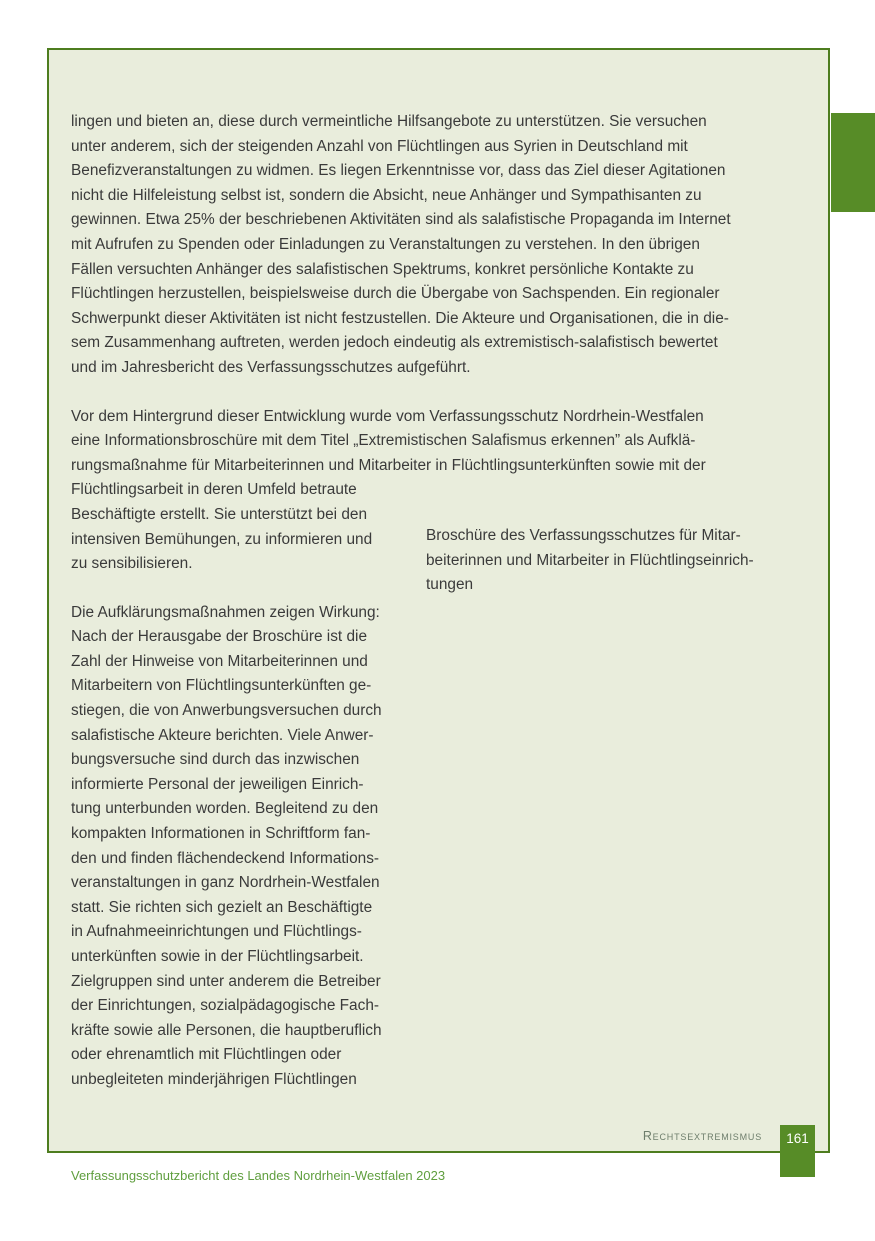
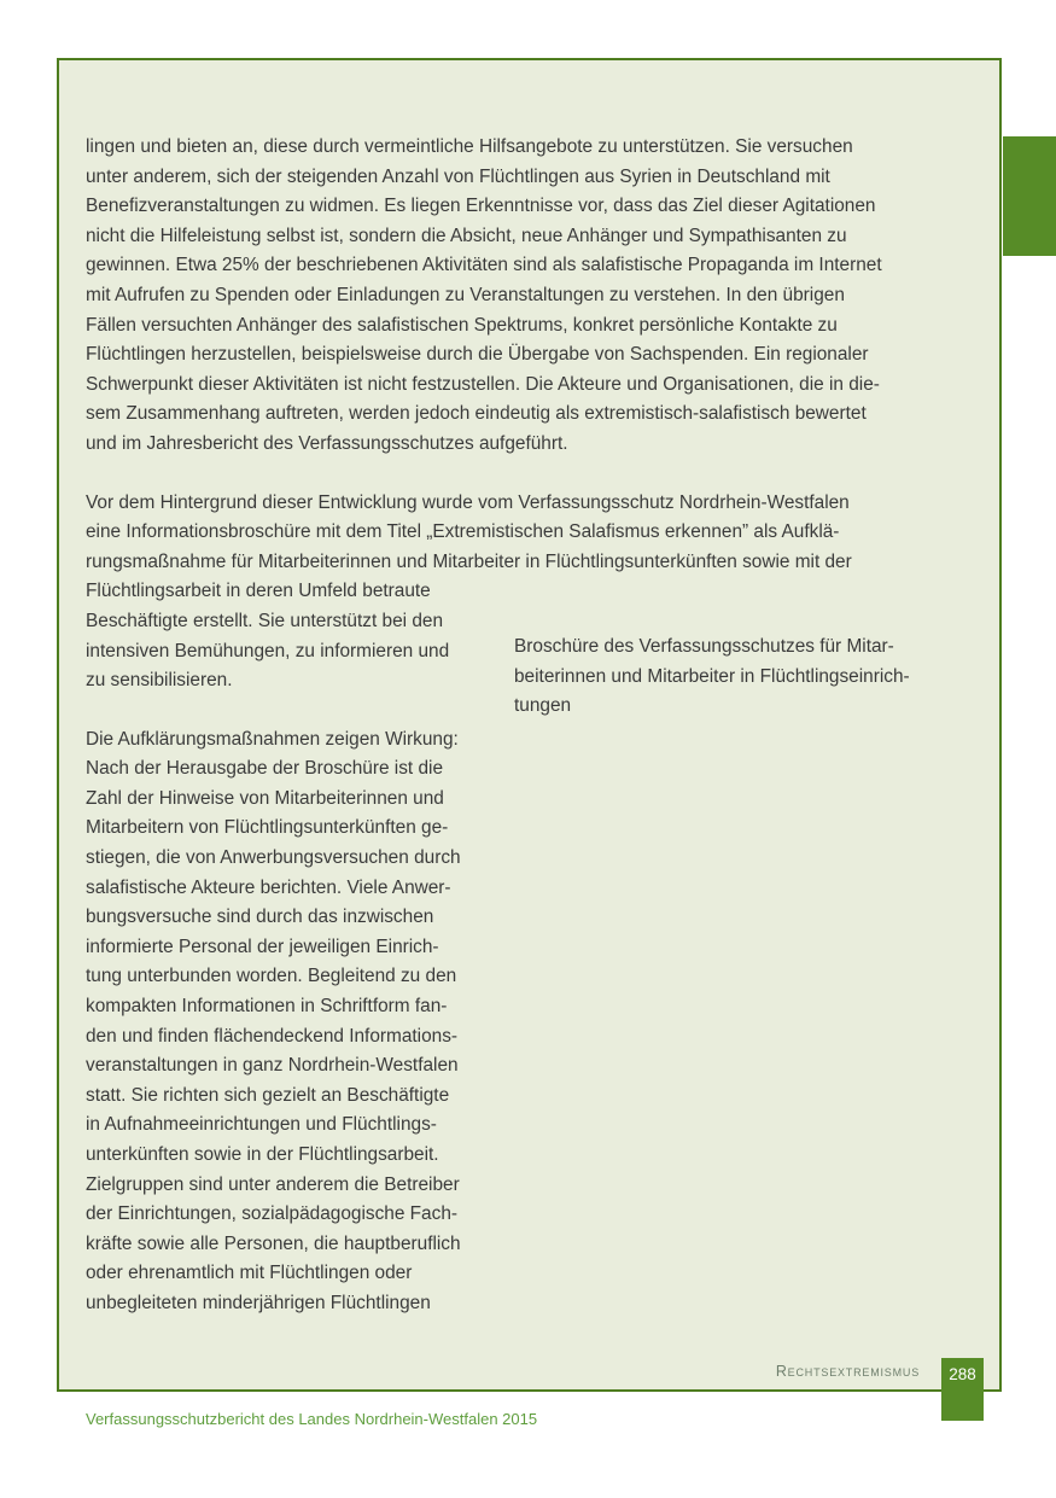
  lingen und bieten an, diese durch vermeintliche Hilfsangebote zu unterstützen. Sie versuchen
  unter anderem, sich der steigenden Anzahl von Flüchtlingen aus Syrien in Deutschland mit
  Benefizveranstaltungen zu widmen. Es liegen Erkenntnisse vor, dass das Ziel dieser Agitationen
  nicht die Hilfeleistung selbst ist, sondern die Absicht, neue Anhänger und Sympathisanten zu
  gewinnen. Etwa 25% der beschriebenen Aktivitäten sind als salafistische Propaganda im Internet
  mit Aufrufen zu Spenden oder Einladungen zu Veranstaltungen zu verstehen. In den übrigen
  Fällen versuchten Anhänger des salafistischen Spektrums, konkret persönliche Kontakte zu
  Flüchtlingen herzustellen, beispielsweise durch die Übergabe von Sachspenden. Ein regionaler
  Schwerpunkt dieser Aktivitäten ist nicht festzustellen. Die Akteure und Organisationen, die in die-
  sem Zusammenhang auftreten, werden jedoch eindeutig als extremistisch-salafistisch bewertet
  und im Jahresbericht des Verfassungsschutzes aufgeführt.
  Vor dem Hintergrund dieser Entwicklung wurde vom Verfassungsschutz Nordrhein-Westfalen
  eine Informationsbroschüre mit dem Titel „Extremistischen Salafismus erkennen” als Aufklä-
  rungsmaßnahme für Mitarbeiterinnen und Mitarbeiter in Flüchtlingsunterkünften sowie mit der
  Flüchtlingsarbeit in deren Umfeld betraute
  Beschäftigte erstellt. Sie unterstützt bei den
  intensiven Bemühungen, zu informieren und
  zu sensibilisieren.
  Die Aufklärungsmaßnahmen zeigen Wirkung:
  Nach der Herausgabe der Broschüre ist die
  Zahl der Hinweise von Mitarbeiterinnen und
  Mitarbeitern von Flüchtlingsunterkünften ge-
  stiegen, die von Anwerbungsversuchen durch
  salafistische Akteure berichten. Viele Anwer-
  bungsversuche sind durch das inzwischen
  informierte Personal der jeweiligen Einrich-
  tung unterbunden worden. Begleitend zu den
  kompakten Informationen in Schriftform fan-
  den und finden flächendeckend Informations-
  veranstaltungen in ganz Nordrhein-Westfalen
  statt. Sie richten sich gezielt an Beschäftigte
  in Aufnahmeeinrichtungen und Flüchtlings-
  unterkünften sowie in der Flüchtlingsarbeit.
  Zielgruppen sind unter anderem die Betreiber
  der Einrichtungen, sozialpädagogische Fach-
  kräfte sowie alle Personen, die hauptberuflich
  oder ehrenamtlich mit Flüchtlingen oder
  unbegleiteten minderjährigen Flüchtlingen
  Broschüre des Verfassungsschutzes für Mitar-
  beiterinnen und Mitarbeiter in Flüchtlingseinrich-
  tungen
  Rechtsextremismus
- 161
+ 288
- Verfassungsschutzbericht des Landes Nordrhein-Westfalen 2023
+ Verfassungsschutzbericht des Landes Nordrhein-Westfalen 2015
